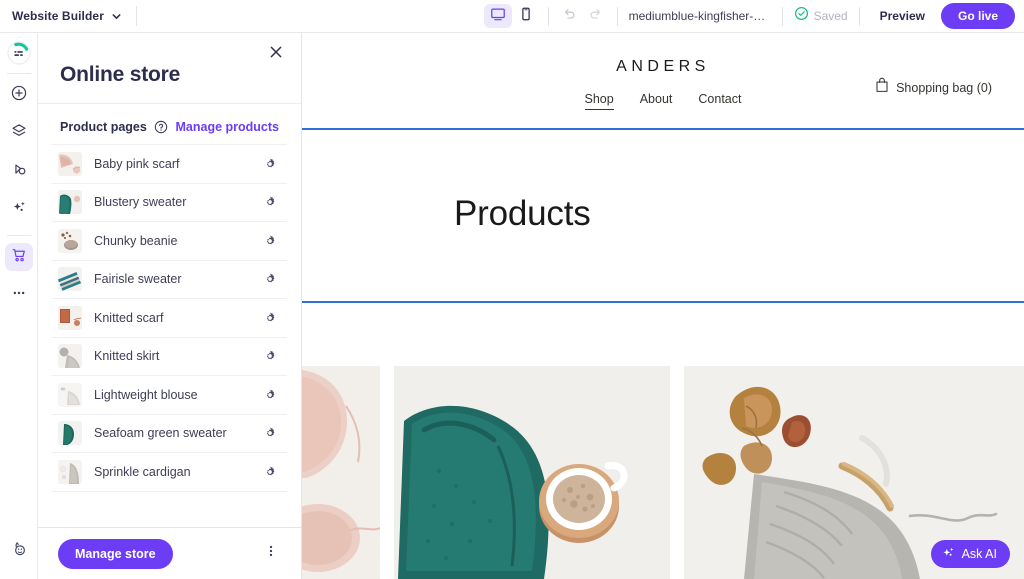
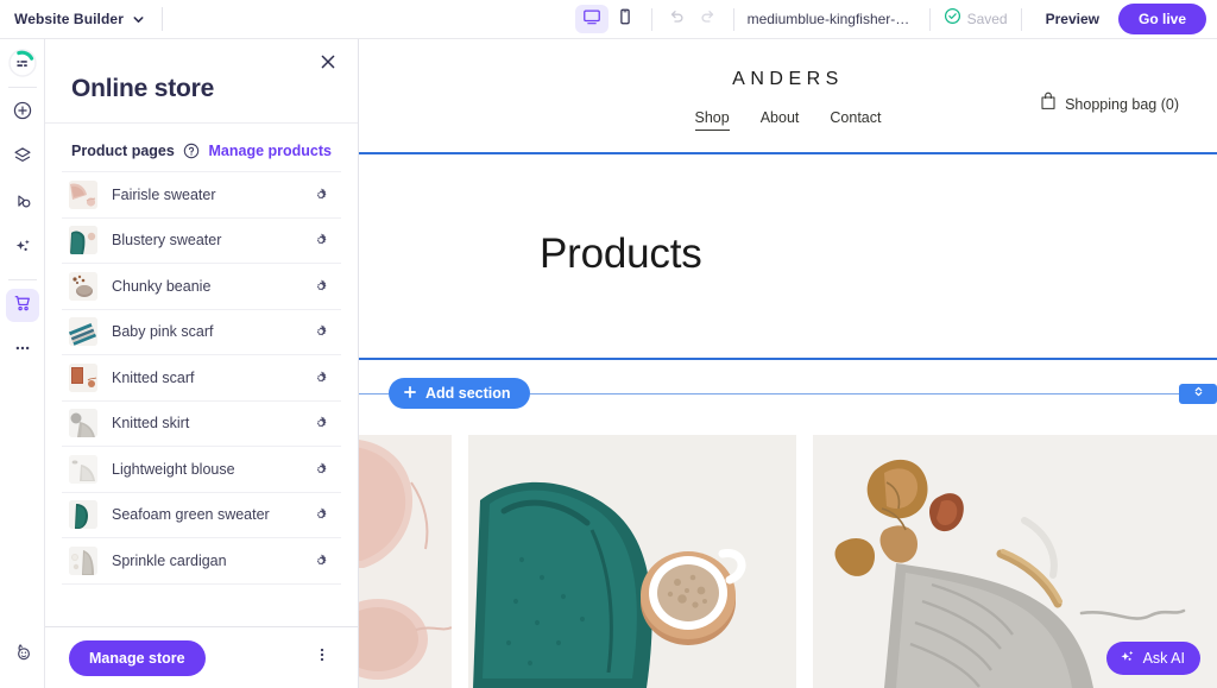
  Website Builder
  mediumblue-kingfisher-ynq
  Saved
  Preview
  Go live
  Online store
  Product pages
  Manage products
- Baby pink scarf
+ Fairisle sweater
  Blustery sweater
  Chunky beanie
- Fairisle sweater
+ Baby pink scarf
  Knitted scarf
  Knitted skirt
  Lightweight blouse
  Seafoam green sweater
  Sprinkle cardigan
  Manage store
  ANDERS
  Shop
  About
  Contact
  Shopping bag (0)
  Products
+ Add section
  Ask AI
